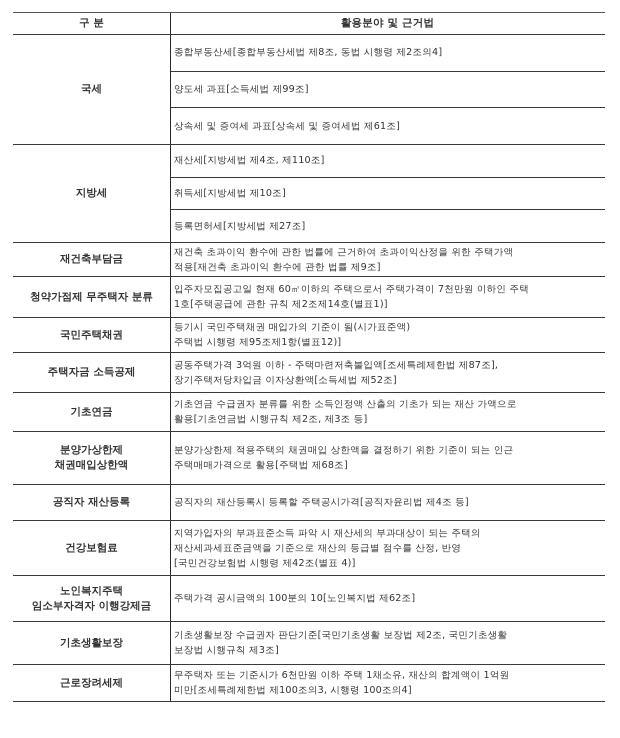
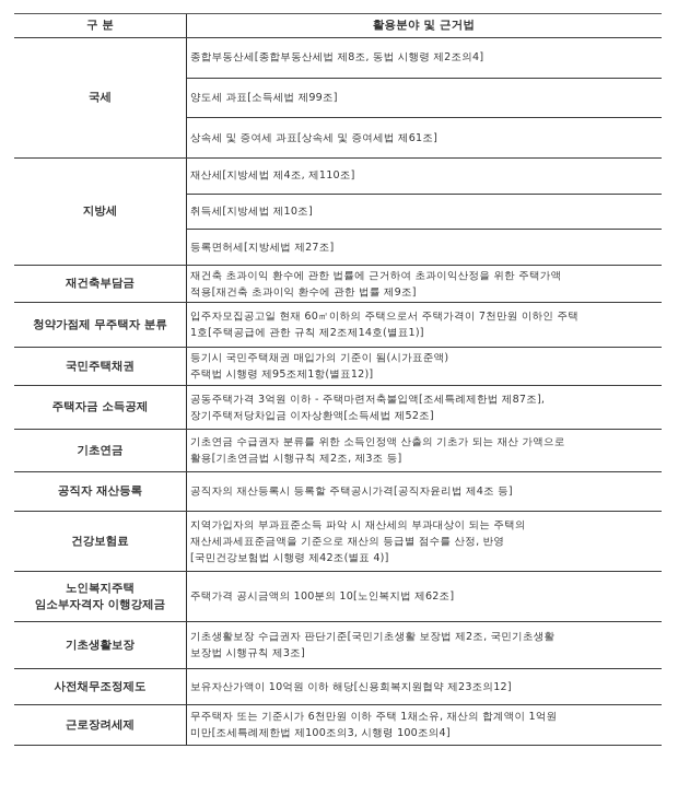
  구 분
  활용분야 및 근거법
  국세
  종합부동산세[종합부동산세법 제8조, 동법 시행령 제2조의4]
  양도세 과표[소득세법 제99조]
  상속세 및 증여세 과표[상속세 및 증여세법 제61조]
  지방세
  재산세[지방세법 제4조, 제110조]
  취득세[지방세법 제10조]
  등록면허세[지방세법 제27조]
  재건축부담금
  재건축 초과이익 환수에 관한 법률에 근거하여 초과이익산정을 위한 주택가액
  적용[재건축 초과이익 환수에 관한 법률 제9조]
  청약가점제 무주택자 분류
  입주자모집공고일 현재 60㎡이하의 주택으로서 주택가격이 7천만원 이하인 주택
  1호[주택공급에 관한 규칙 제2조제14호(별표1)]
  국민주택채권
  등기시 국민주택채권 매입가의 기준이 됨(시가표준액)
  주택법 시행령 제95조제1항(별표12)]
  주택자금 소득공제
  공동주택가격 3억원 이하 - 주택마련저축불입액[조세특례제한법 제87조],
  장기주택저당차입금 이자상환액[소득세법 제52조]
  기초연금
  기초연금 수급권자 분류를 위한 소득인정액 산출의 기초가 되는 재산 가액으로
  활용[기초연금법 시행규칙 제2조, 제3조 등]
- 분양가상한제
- 채권매입상한액
- 분양가상한제 적용주택의 채권매입 상한액을 결정하기 위한 기준이 되는 인근
- 주택매매가격으로 활용[주택법 제68조]
  공직자 재산등록
  공직자의 재산등록시 등록할 주택공시가격[공직자윤리법 제4조 등]
  건강보험료
  지역가입자의 부과표준소득 파악 시 재산세의 부과대상이 되는 주택의
  재산세과세표준금액을 기준으로 재산의 등급별 점수를 산정, 반영
  [국민건강보험법 시행령 제42조(별표 4)]
  노인복지주택
  임소부자격자 이행강제금
  주택가격 공시금액의 100분의 10[노인복지법 제62조]
  기초생활보장
  기초생활보장 수급권자 판단기준[국민기초생활 보장법 제2조, 국민기초생활
  보장법 시행규칙 제3조]
+ 사전채무조정제도
+ 보유자산가액이 10억원 이하 해당[신용회복지원협약 제23조의12]
  근로장려세제
  무주택자 또는 기준시가 6천만원 이하 주택 1채소유, 재산의 합계액이 1억원
  미만[조세특례제한법 제100조의3, 시행령 100조의4]
